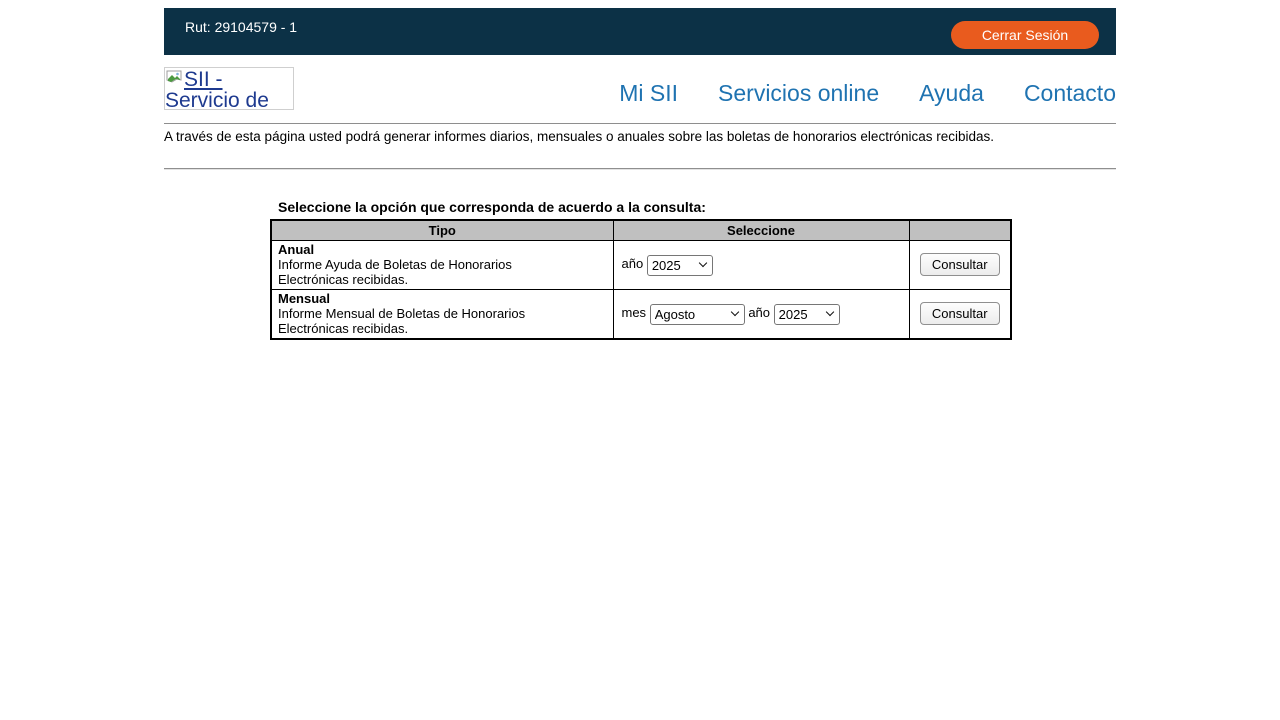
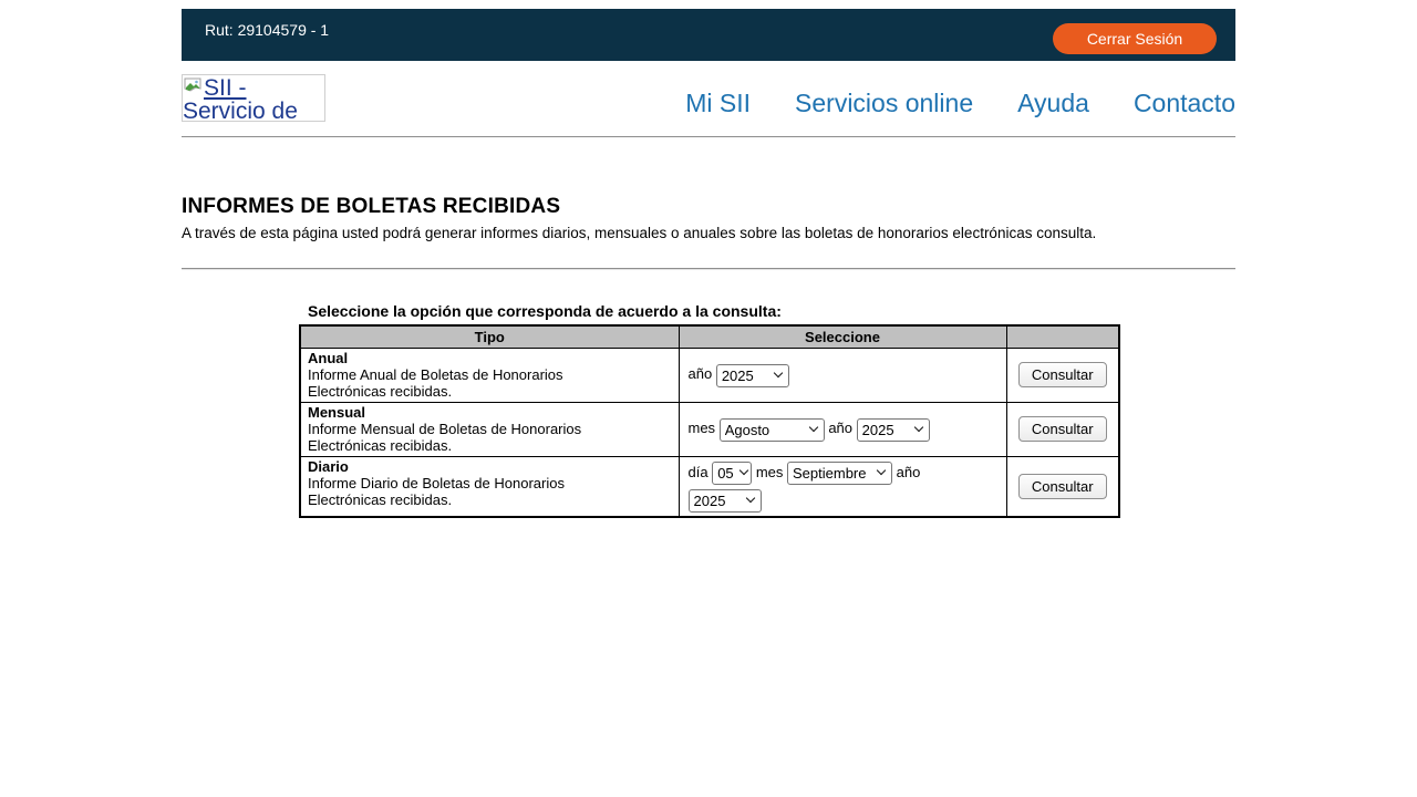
  Rut: 29104579 - 1
  Cerrar Sesión
  SII - Servicio de
  Mi SII
  Servicios online
  Ayuda
  Contacto
+ INFORMES DE BOLETAS RECIBIDAS
- A través de esta página usted podrá generar informes diarios, mensuales o anuales sobre las boletas de honorarios electrónicas recibidas.
+ A través de esta página usted podrá generar informes diarios, mensuales o anuales sobre las boletas de honorarios electrónicas consulta.
  Seleccione la opción que corresponda de acuerdo a la consulta:
  Tipo	Seleccione
- Anual Informe Ayuda de Boletas de Honorarios Electrónicas recibidas.	año 2025	Consultar
+ Anual Informe Anual de Boletas de Honorarios Electrónicas recibidas.	año 2025	Consultar
  Mensual Informe Mensual de Boletas de Honorarios Electrónicas recibidas.	mes Agosto año 2025	Consultar
+ Diario Informe Diario de Boletas de Honorarios Electrónicas recibidas.	día 05 mes Septiembre año 2025	Consultar
